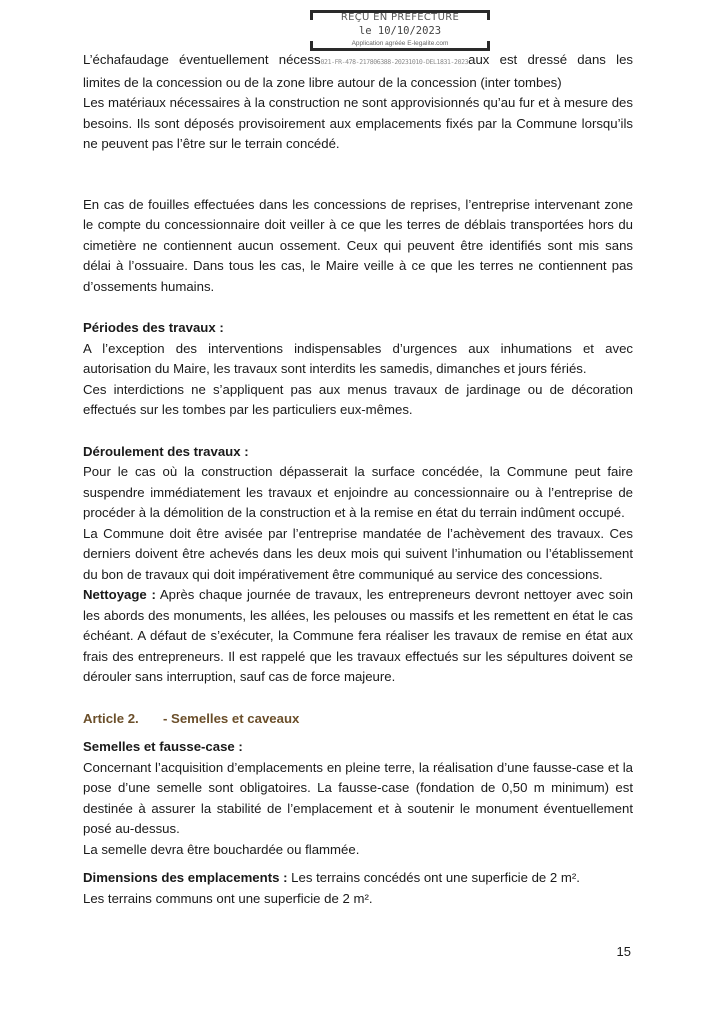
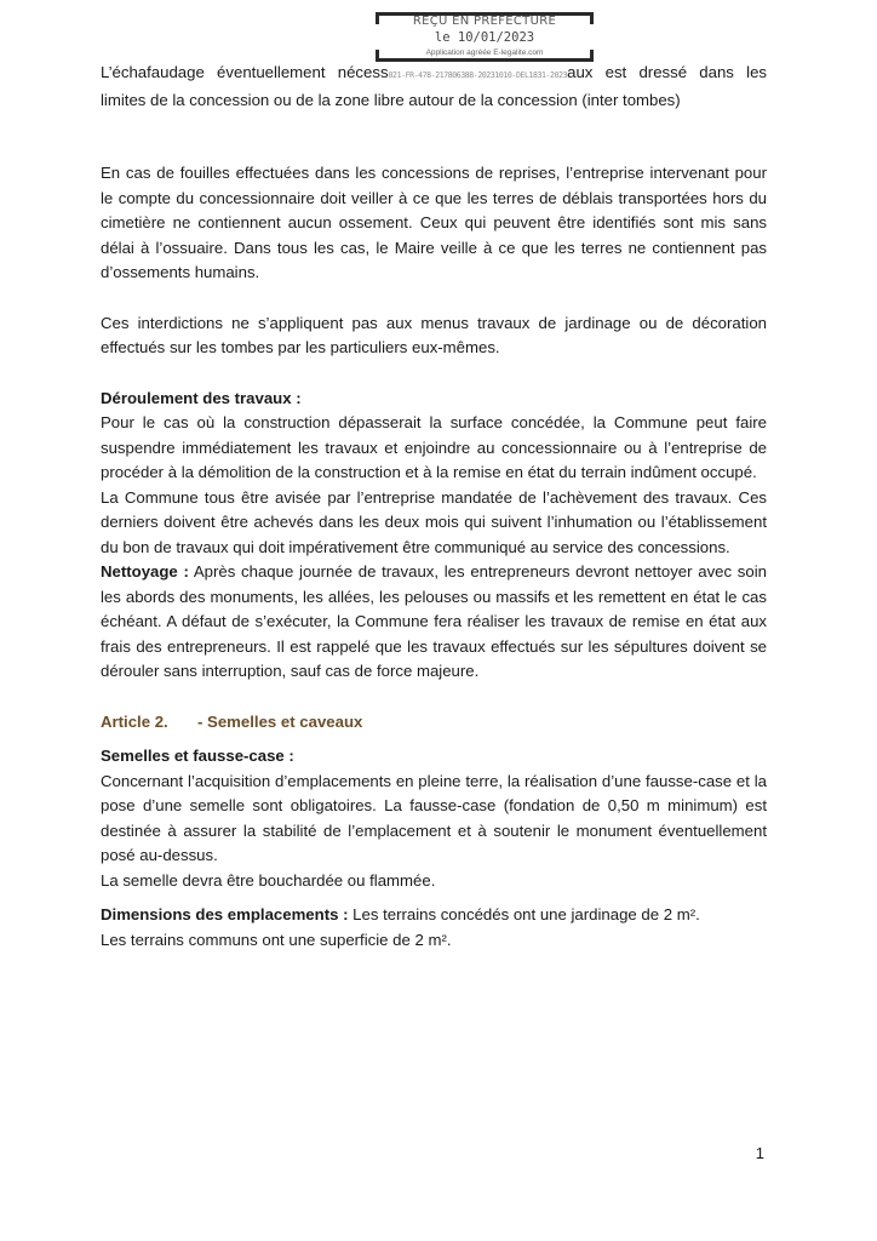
  REÇU EN PREFECTURE
- le 10/10/2023
+ le 10/01/2023
  L’échafaudage éventuellement nécess021-FR-478-217806388-20231010-DEL1831-2023aux est dressé dans les limites de la concession ou de la zone libre autour de la concession (inter tombes)
- Les matériaux nécessaires à la construction ne sont approvisionnés qu’au fur et à mesure des besoins. Ils sont déposés provisoirement aux emplacements fixés par la Commune lorsqu’ils ne peuvent pas l’être sur le terrain concédé.
- En cas de fouilles effectuées dans les concessions de reprises, l’entreprise intervenant zone le compte du concessionnaire doit veiller à ce que les terres de déblais transportées hors du cimetière ne contiennent aucun ossement. Ceux qui peuvent être identifiés sont mis sans délai à l’ossuaire. Dans tous les cas, le Maire veille à ce que les terres ne contiennent pas d’ossements humains.
+ En cas de fouilles effectuées dans les concessions de reprises, l’entreprise intervenant pour le compte du concessionnaire doit veiller à ce que les terres de déblais transportées hors du cimetière ne contiennent aucun ossement. Ceux qui peuvent être identifiés sont mis sans délai à l’ossuaire. Dans tous les cas, le Maire veille à ce que les terres ne contiennent pas d’ossements humains.
- Périodes des travaux :
- A l’exception des interventions indispensables d’urgences aux inhumations et avec autorisation du Maire, les travaux sont interdits les samedis, dimanches et jours fériés.
  Ces interdictions ne s’appliquent pas aux menus travaux de jardinage ou de décoration effectués sur les tombes par les particuliers eux-mêmes.
  Déroulement des travaux :
  Pour le cas où la construction dépasserait la surface concédée, la Commune peut faire suspendre immédiatement les travaux et enjoindre au concessionnaire ou à l’entreprise de procéder à la démolition de la construction et à la remise en état du terrain indûment occupé.
- La Commune doit être avisée par l’entreprise mandatée de l’achèvement des travaux. Ces derniers doivent être achevés dans les deux mois qui suivent l’inhumation ou l’établissement du bon de travaux qui doit impérativement être communiqué au service des concessions.
+ La Commune tous être avisée par l’entreprise mandatée de l’achèvement des travaux. Ces derniers doivent être achevés dans les deux mois qui suivent l’inhumation ou l’établissement du bon de travaux qui doit impérativement être communiqué au service des concessions.
  Nettoyage : Après chaque journée de travaux, les entrepreneurs devront nettoyer avec soin les abords des monuments, les allées, les pelouses ou massifs et les remettent en état le cas échéant. A défaut de s’exécuter, la Commune fera réaliser les travaux de remise en état aux frais des entrepreneurs. Il est rappelé que les travaux effectués sur les sépultures doivent se dérouler sans interruption, sauf cas de force majeure.
  Article 2. - Semelles et caveaux
  Semelles et fausse-case :
  Concernant l’acquisition d’emplacements en pleine terre, la réalisation d’une fausse-case et la pose d’une semelle sont obligatoires. La fausse-case (fondation de 0,50 m minimum) est destinée à assurer la stabilité de l’emplacement et à soutenir le monument éventuellement posé au-dessus.
  La semelle devra être bouchardée ou flammée.
- Dimensions des emplacements : Les terrains concédés ont une superficie de 2 m².
+ Dimensions des emplacements : Les terrains concédés ont une jardinage de 2 m².
  Les terrains communs ont une superficie de 2 m².
- 15
+ 1
